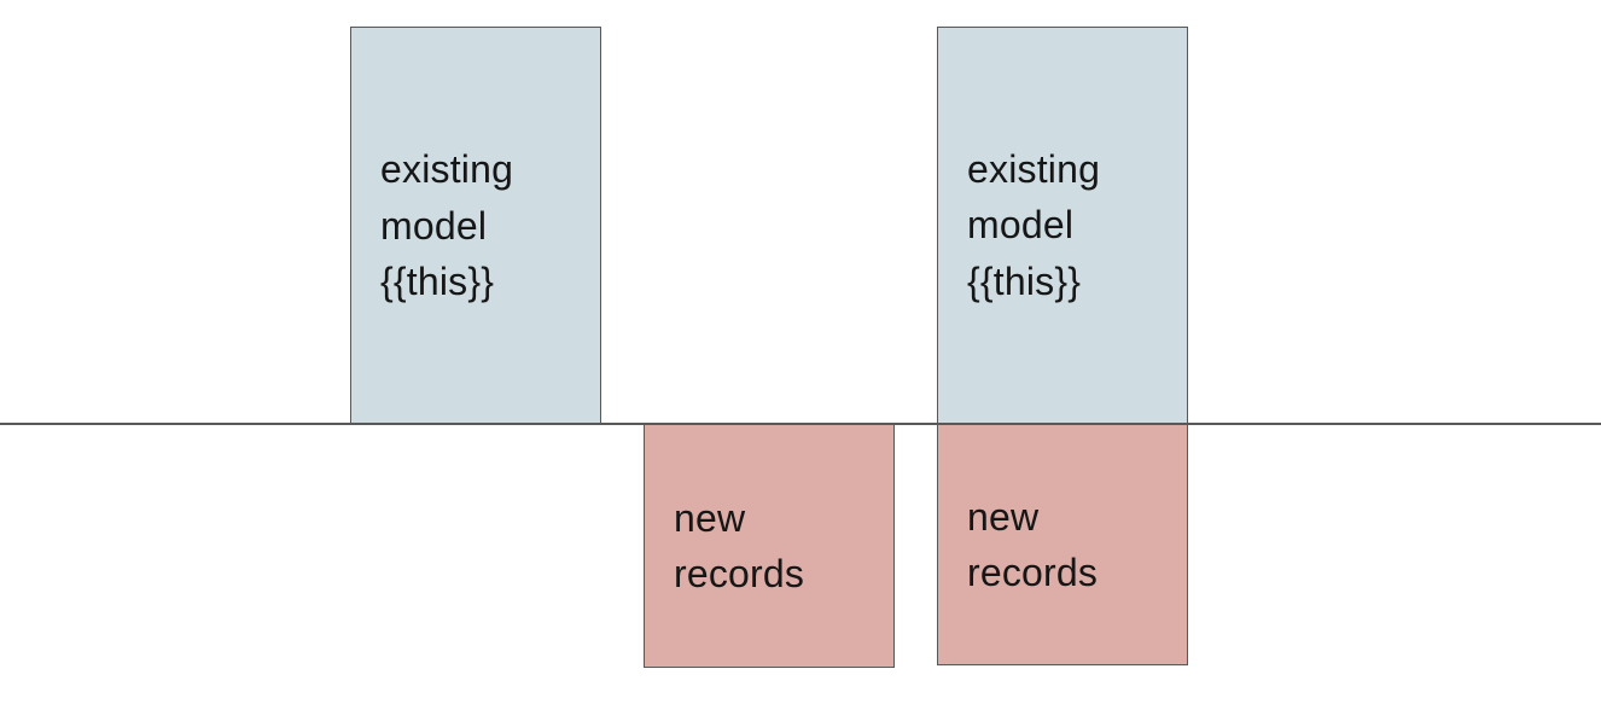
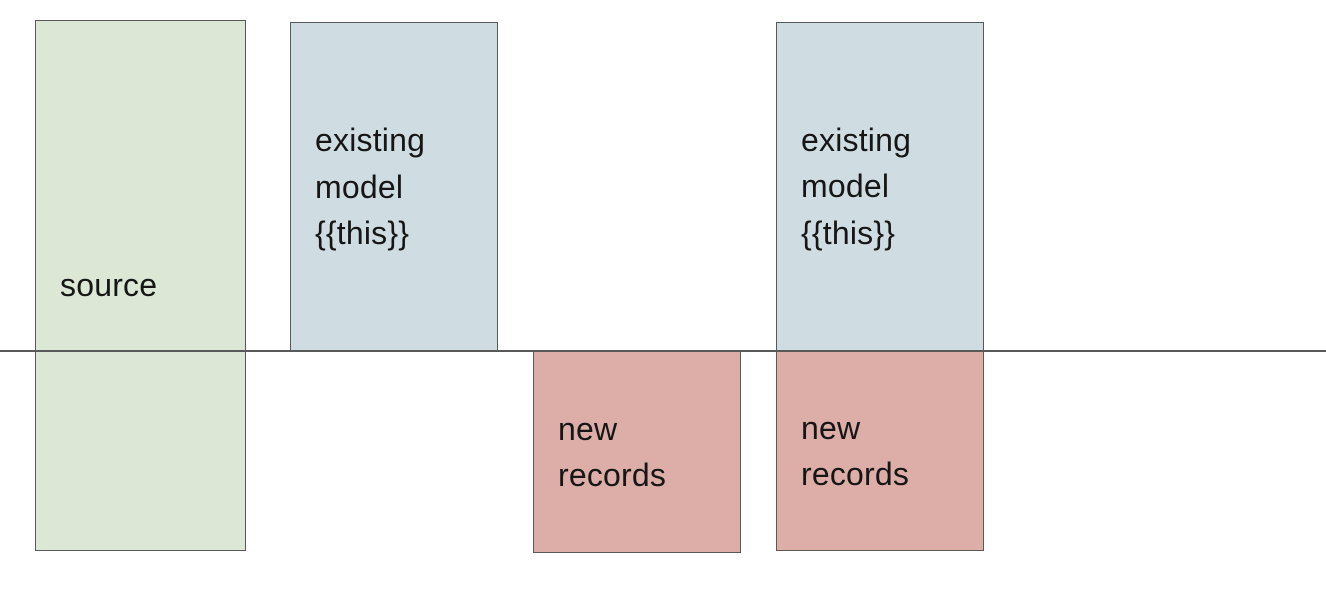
+ source
  existing
  model
  {{this}}
  new
  records
  existing
  model
  {{this}}
  new
  records
